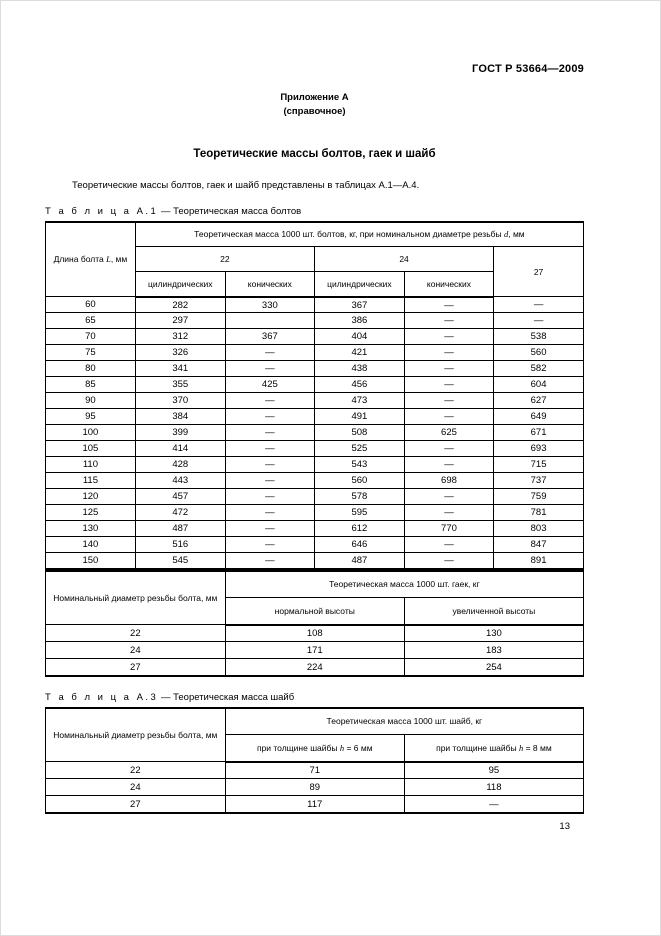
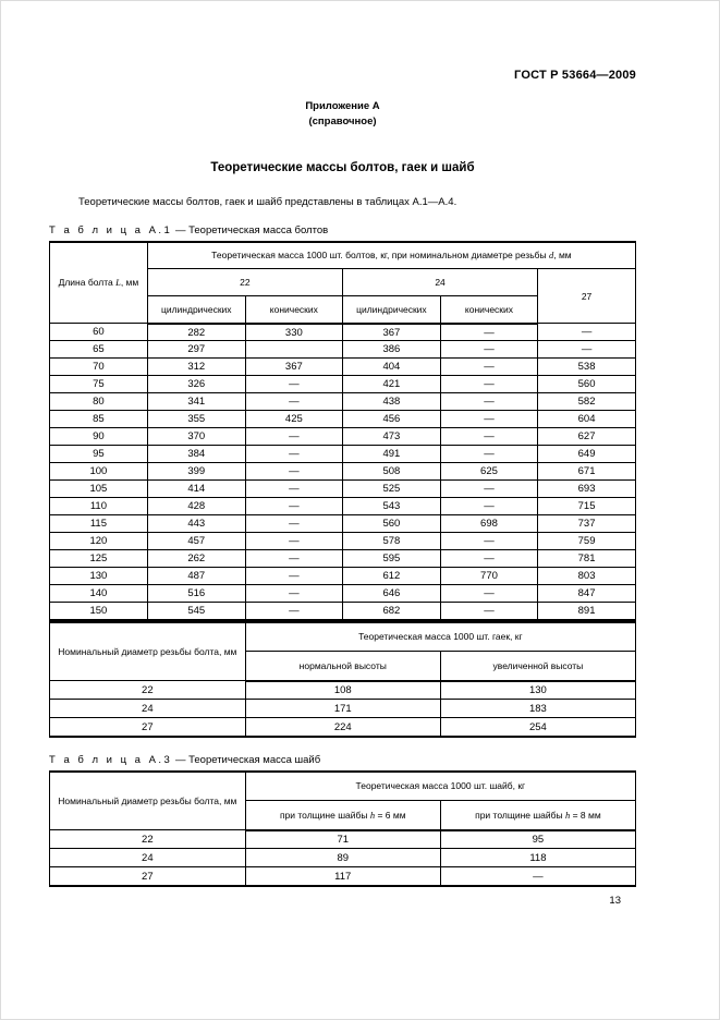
  ГОСТ Р 53664—2009
  Приложение А
  (справочное)
  Теоретические массы болтов, гаек и шайб
  Теоретические массы болтов, гаек и шайб представлены в таблицах А.1—А.4.
  Т а б л и ц а А.1 — Теоретическая масса болтов
  Длина болта L, мм	Теоретическая масса 1000 шт. болтов, кг, при номинальном диаметре резьбы d, мм
  22	24	27
  цилиндрических	конических	цилиндрических	конических
  60	282	330	367	—	—
  65	297		386	—	—
  70	312	367	404	—	538
  75	326	—	421	—	560
  80	341	—	438	—	582
  85	355	425	456	—	604
  90	370	—	473	—	627
  95	384	—	491	—	649
  100	399	—	508	625	671
  105	414	—	525	—	693
  110	428	—	543	—	715
  115	443	—	560	698	737
  120	457	—	578	—	759
- 125	472	—	595	—	781
+ 125	262	—	595	—	781
  130	487	—	612	770	803
  140	516	—	646	—	847
- 150	545	—	487	—	891
+ 150	545	—	682	—	891
  Номинальный диаметр резьбы болта, мм	Теоретическая масса 1000 шт. гаек, кг
  нормальной высоты	увеличенной высоты
  22	108	130
  24	171	183
  27	224	254
  Т а б л и ц а А.3 — Теоретическая масса шайб
  Номинальный диаметр резьбы болта, мм	Теоретическая масса 1000 шт. шайб, кг
  при толщине шайбы h = 6 мм	при толщине шайбы h = 8 мм
  22	71	95
  24	89	118
  27	117	—
  13
